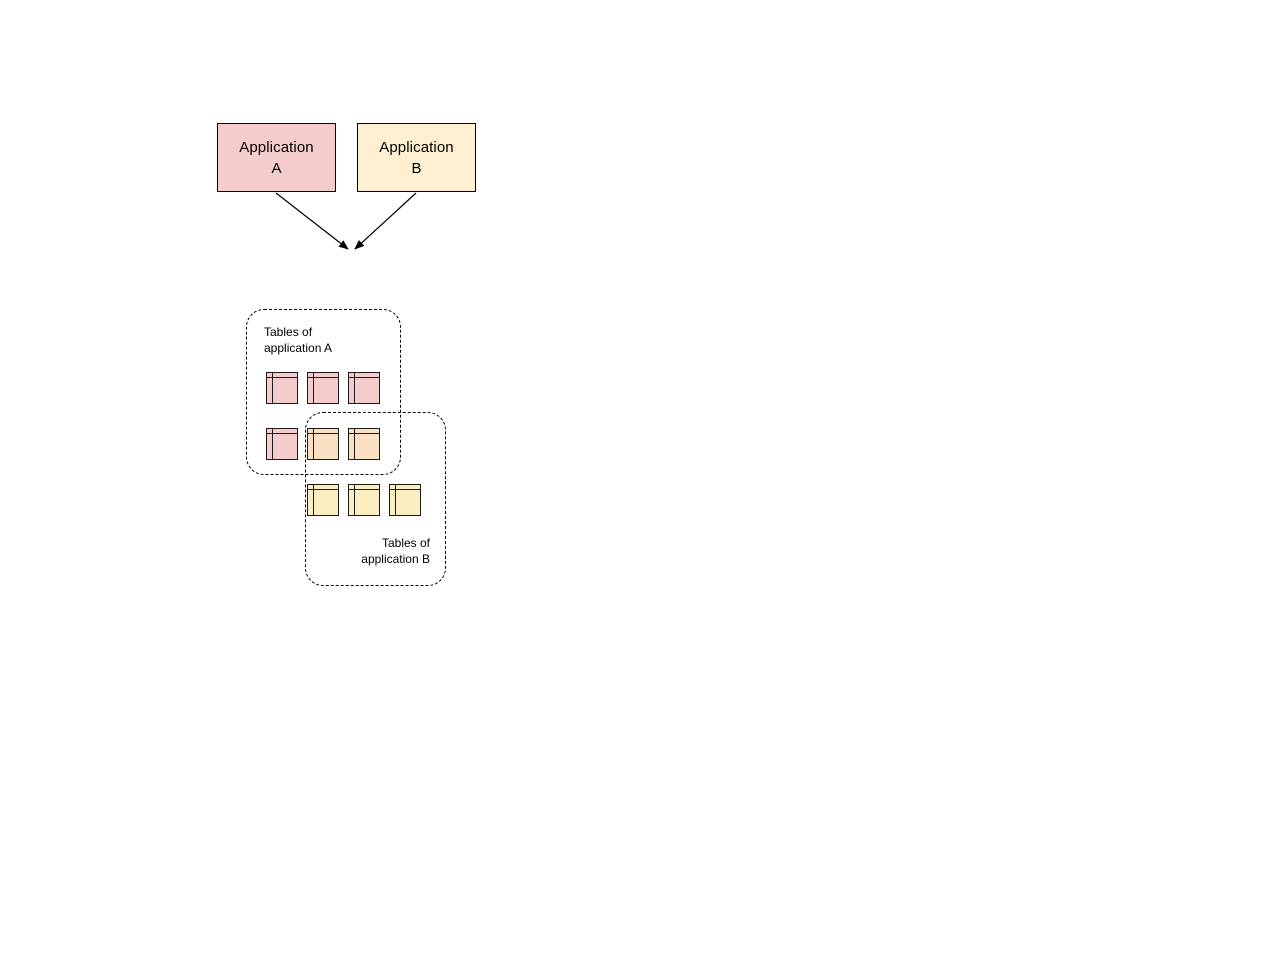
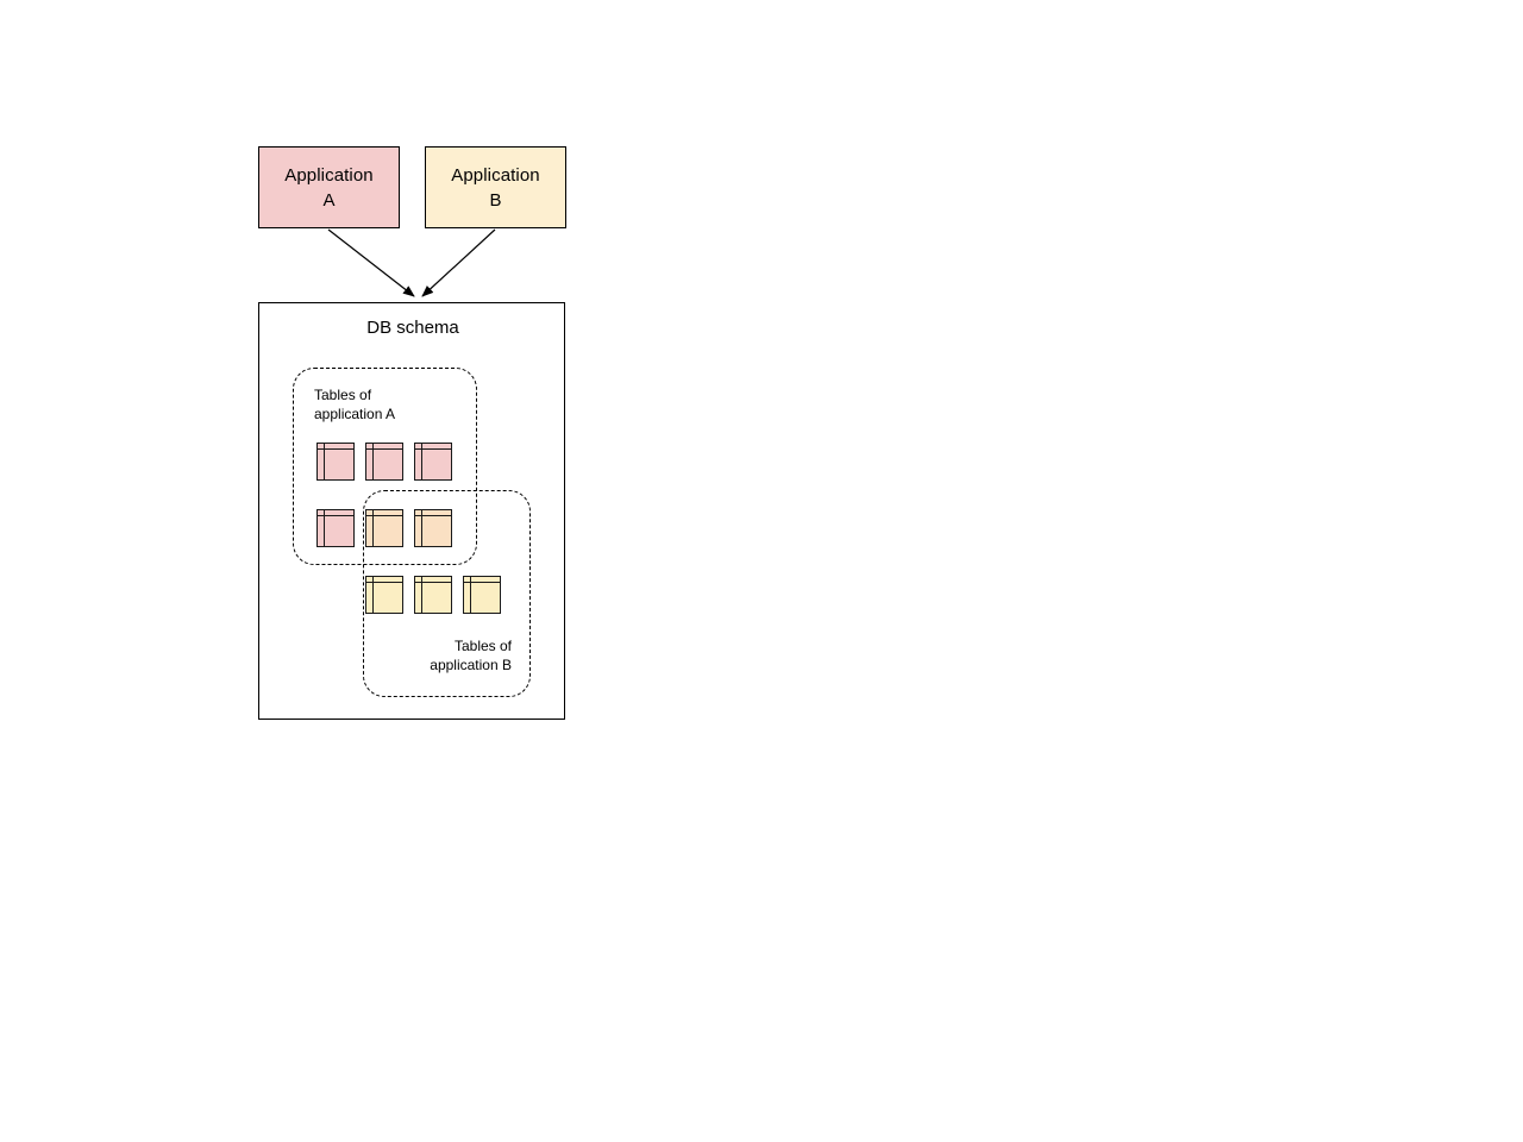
  Application
  A
  Application
  B
+ DB schema
  Tables of
  application A
  Tables of
  application B
